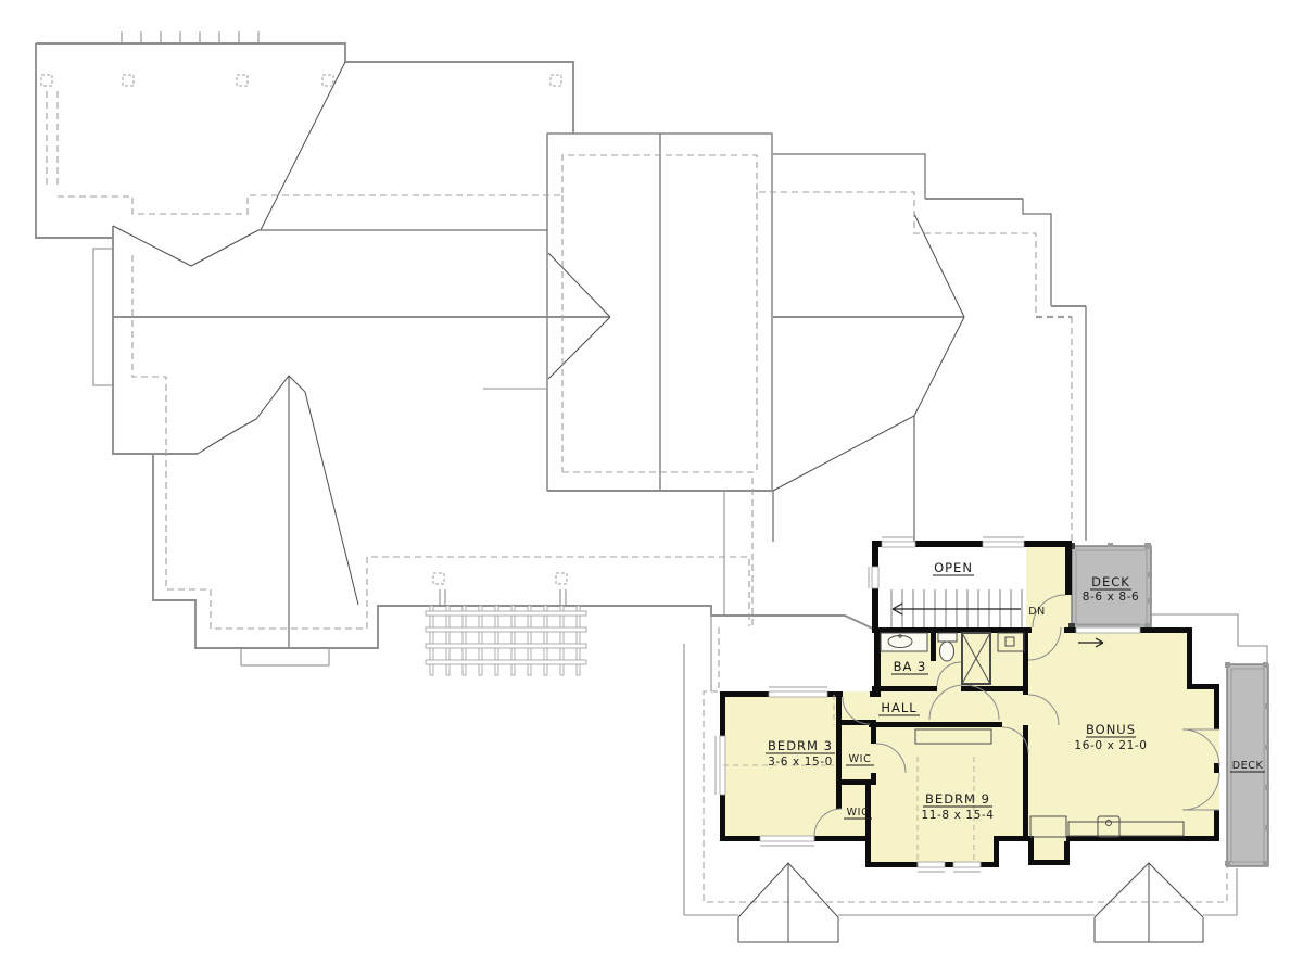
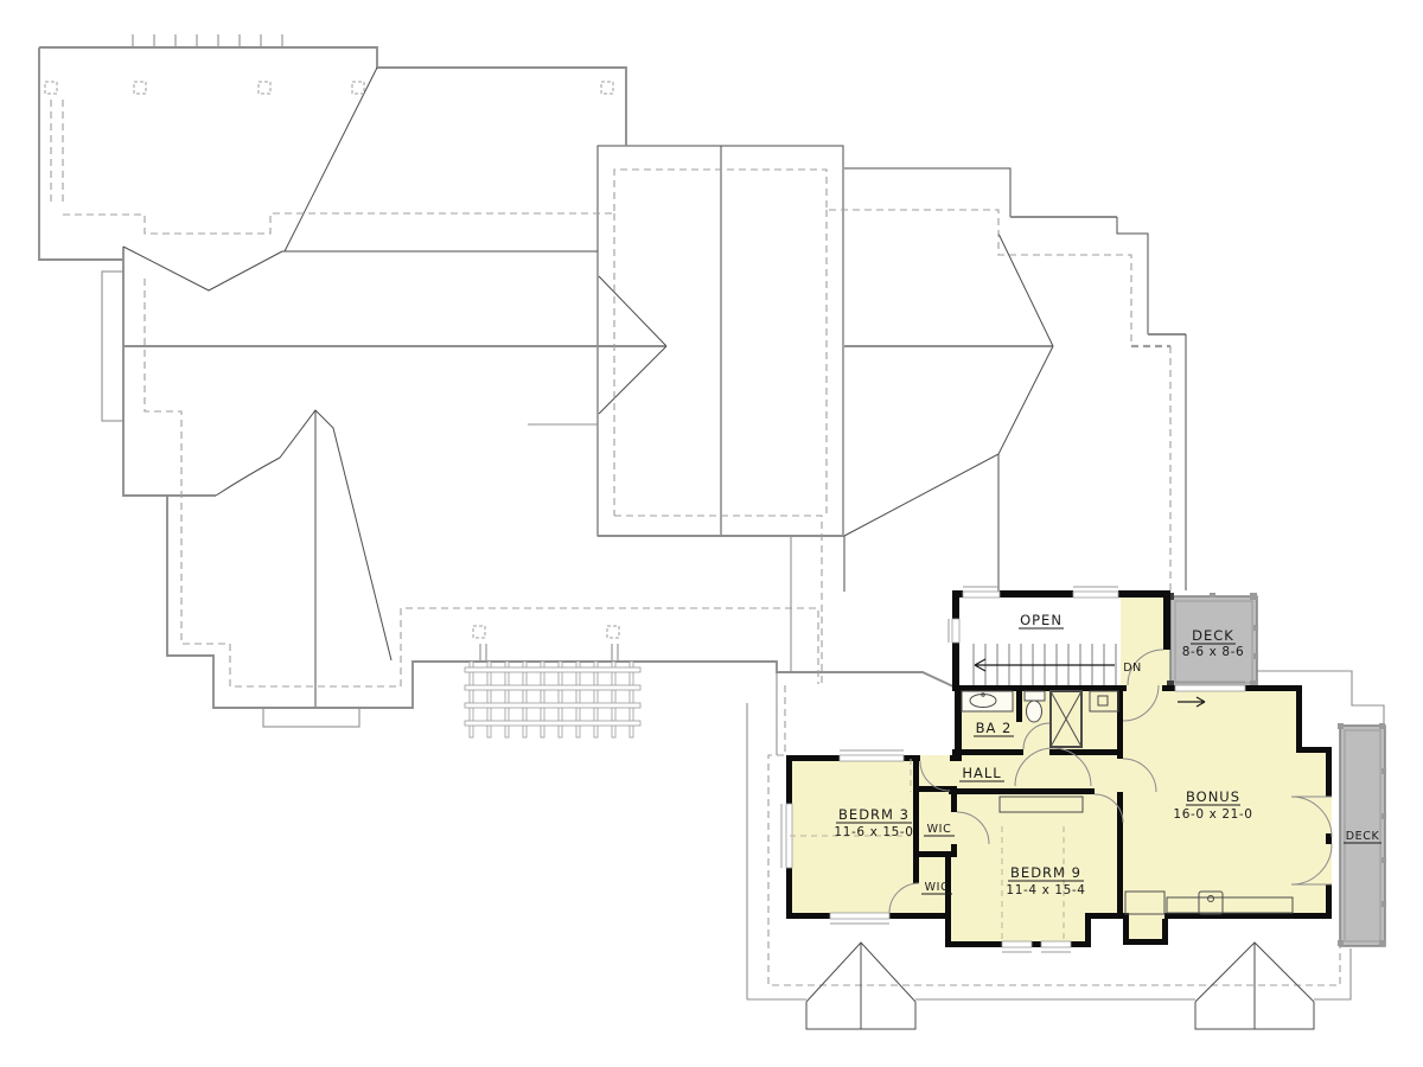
  OPEN
  DN
  DECK
  8-6 x 8-6
- BA 3
+ BA 2
  HALL
  BEDRM 3
- 3-6 x 15-0
+ 11-6 x 15-0
  WIC
  WIC
  BEDRM 9
- 11-8 x 15-4
+ 11-4 x 15-4
  BONUS
  16-0 x 21-0
  DECK
